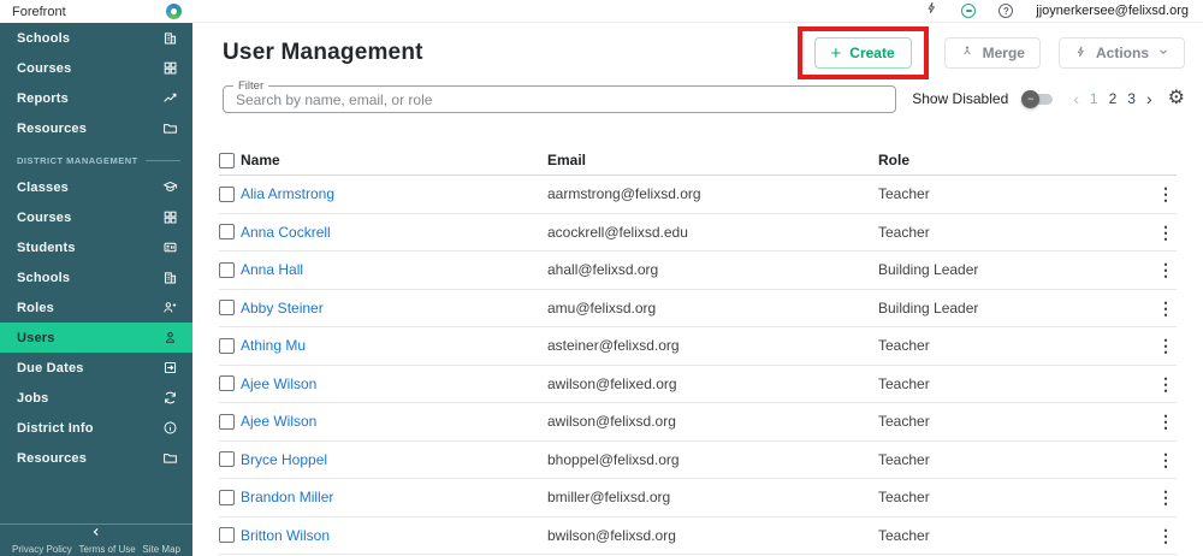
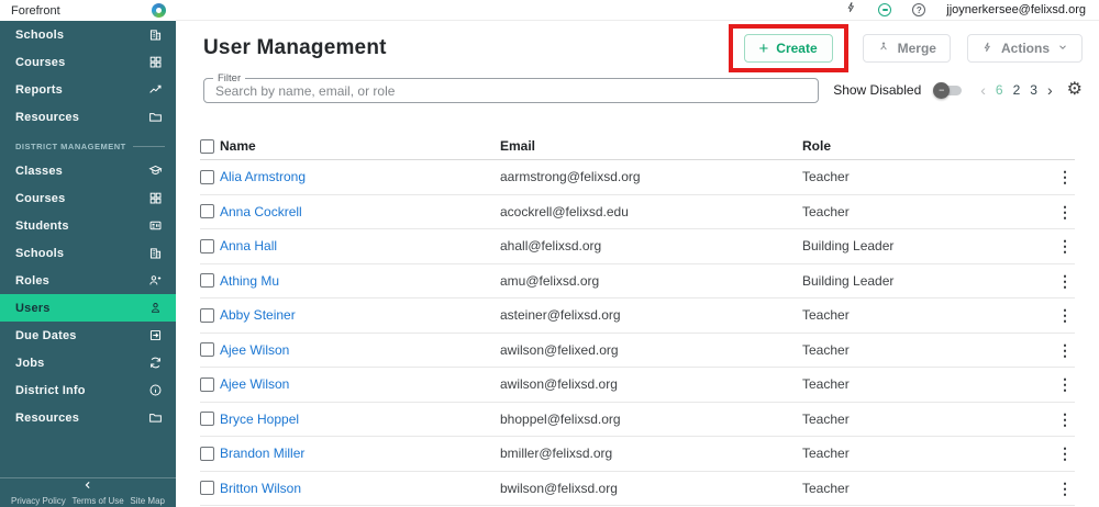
  Forefront
  Schools
  Courses
  Reports
  Resources
  DISTRICT MANAGEMENT
  Classes
  Courses
  Students
  Schools
  Roles
  Users
  Due Dates
  Jobs
  District Info
  Resources
  Privacy Policy
  Terms of Use
  Site Map
  ?
  jjoynerkersee@felixsd.org
  User Management
  +
  Create
  Merge
  Actions
  Filter
  Search by name, email, or role
  Show Disabled
  −
  ‹
- 1
+ 6
  2
  3
  ›
  ⚙
  Name
  Email
  Role
  Alia Armstrong
  aarmstrong@felixsd.org
  Teacher
  ⋮
  Anna Cockrell
  acockrell@felixsd.edu
  Teacher
  ⋮
  Anna Hall
  ahall@felixsd.org
  Building Leader
  ⋮
- Abby Steiner
+ Athing Mu
  amu@felixsd.org
  Building Leader
  ⋮
- Athing Mu
+ Abby Steiner
  asteiner@felixsd.org
  Teacher
  ⋮
  Ajee Wilson
  awilson@felixed.org
  Teacher
  ⋮
  Ajee Wilson
  awilson@felixsd.org
  Teacher
  ⋮
  Bryce Hoppel
  bhoppel@felixsd.org
  Teacher
  ⋮
  Brandon Miller
  bmiller@felixsd.org
  Teacher
  ⋮
  Britton Wilson
  bwilson@felixsd.org
  Teacher
  ⋮
